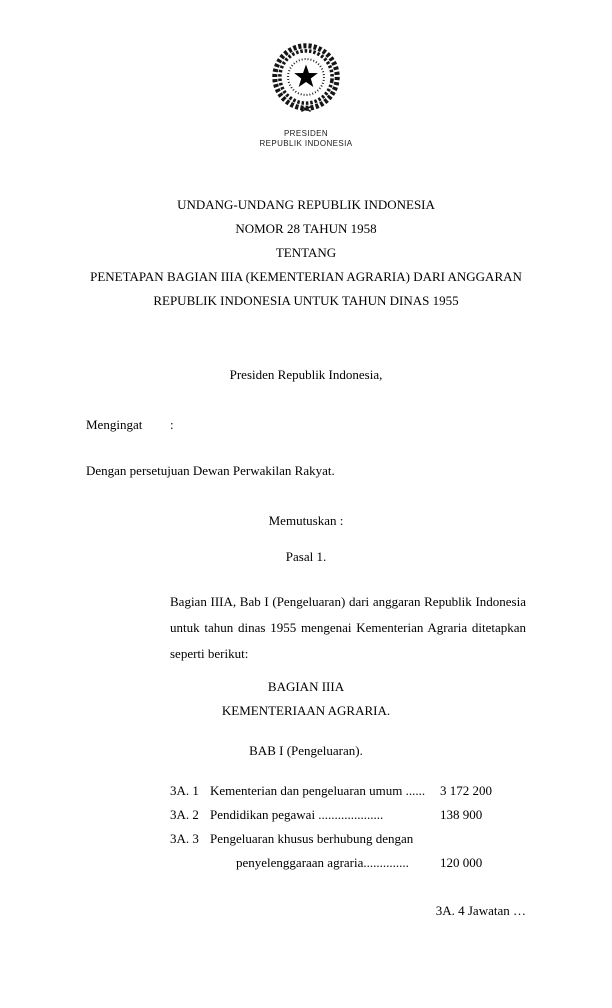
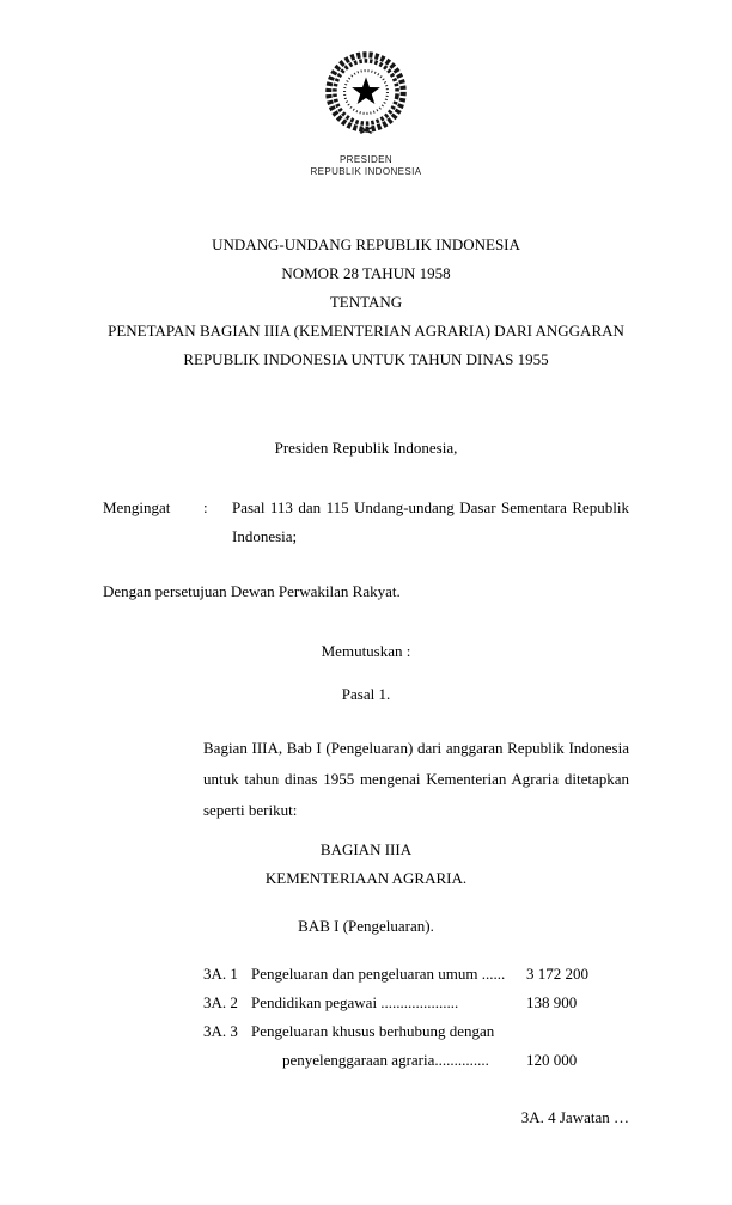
  PRESIDEN
  REPUBLIK INDONESIA
  UNDANG-UNDANG REPUBLIK INDONESIA
  NOMOR 28 TAHUN 1958
  TENTANG
  PENETAPAN BAGIAN IIIA (KEMENTERIAN AGRARIA) DARI ANGGARAN
  REPUBLIK INDONESIA UNTUK TAHUN DINAS 1955
  Presiden Republik Indonesia,
  Mengingat
  :
+ Pasal 113 dan 115 Undang-undang Dasar Sementara Republik Indonesia;
  Dengan persetujuan Dewan Perwakilan Rakyat.
  Memutuskan :
  Pasal 1.
  Bagian IIIA, Bab I (Pengeluaran) dari anggaran Republik Indonesia untuk tahun dinas 1955 mengenai Kementerian Agraria ditetapkan seperti berikut:
  BAGIAN IIIA
  KEMENTERIAAN AGRARIA.
  BAB I (Pengeluaran).
  3A. 1
- Kementerian dan pengeluaran umum ......
+ Pengeluaran dan pengeluaran umum ......
  3 172 200
  3A. 2
  Pendidikan pegawai ....................
  138 900
  3A. 3
  Pengeluaran khusus berhubung dengan
  penyelenggaraan agraria..............
  120 000
  3A. 4 Jawatan …
